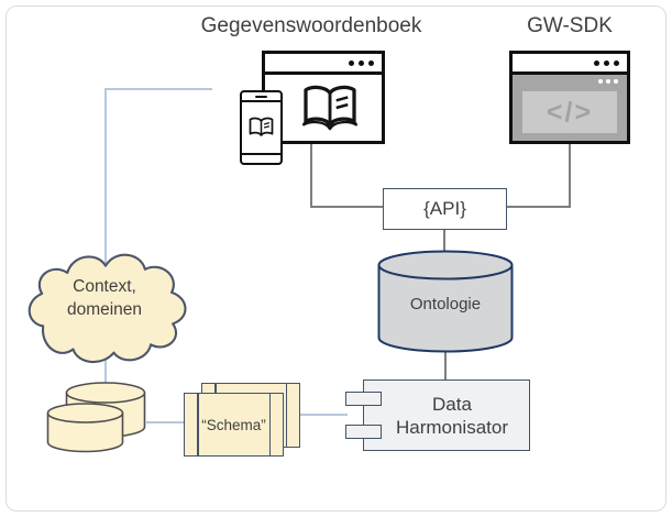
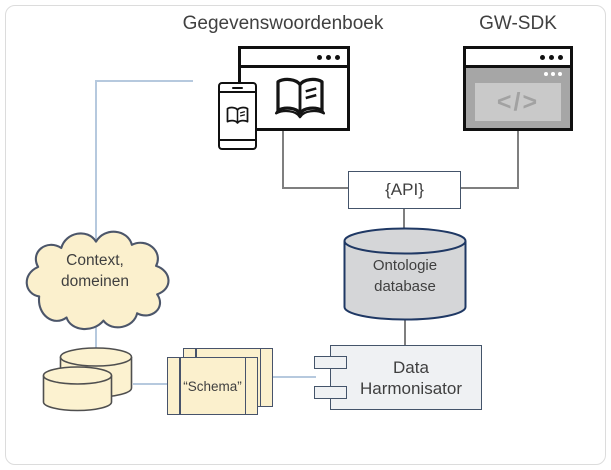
  Gegevenswoordenboek
  GW-SDK
  </>
  {API}
  Ontologie
+ database
  Context,
  domeinen
  “Schema”
  Data
  Harmonisator
